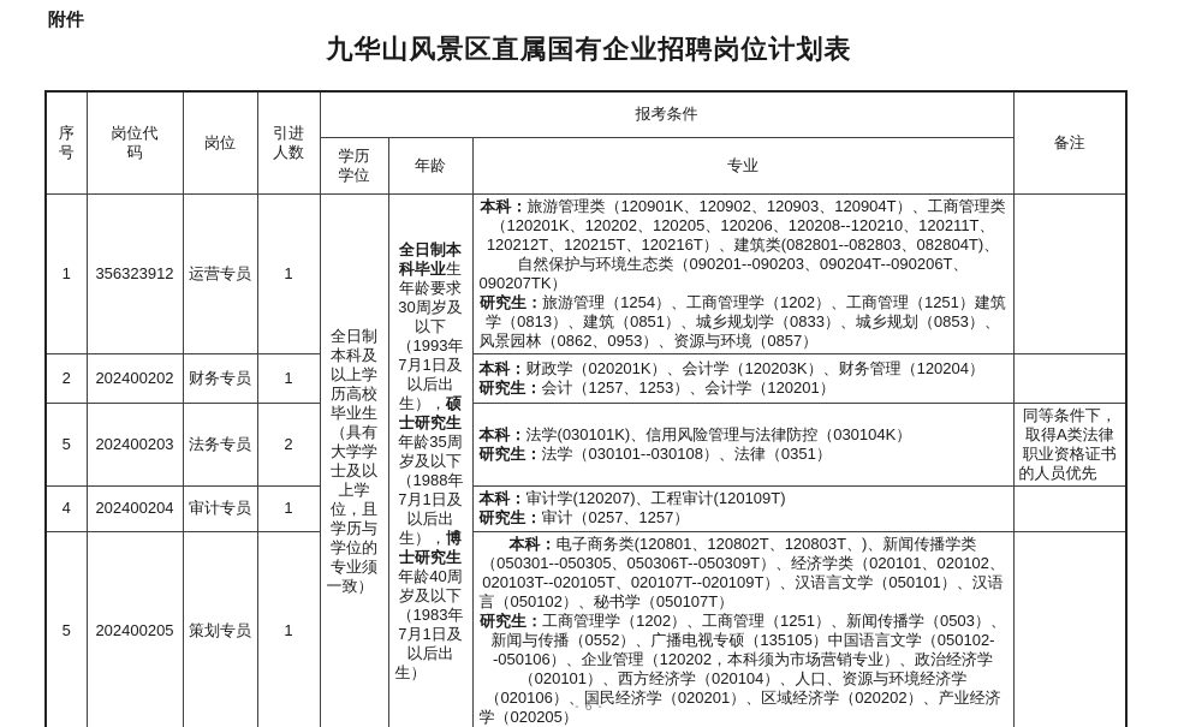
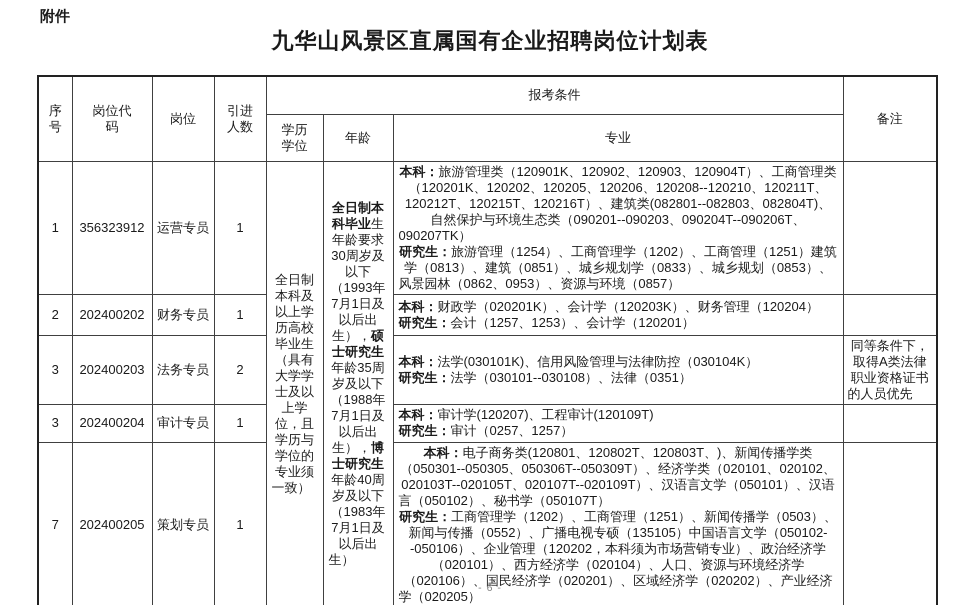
  附件
  九华山风景区直属国有企业招聘岗位计划表
  序 号	岗位代 码	岗位	引进 人数	报考条件	备注
  学历 学位	年龄	专业
  1	356323912	运营专员	1	全日制本科及以上学历高校毕业生（具有大学学士及以上学位，且学历与学位的专业须一致）	全日制本科毕业生年龄要求30周岁及以下（1993年7月1日及以后出生），硕士研究生年龄35周岁及以下（1988年7月1日及以后出生），博士研究生年龄40周岁及以下（1983年7月1日及以后出生）	本科：旅游管理类（120901K、120902、120903、120904T）、工商管理类（120201K、120202、120205、120206、120208--120210、120211T、120212T、120215T、120216T）、建筑类(082801--082803、082804T)、自然保护与环境生态类（090201--090203、090204T--090206T、090207TK） 研究生：旅游管理（1254）、工商管理学（1202）、工商管理（1251）建筑学（0813）、建筑（0851）、城乡规划学（0833）、城乡规划（0853）、风景园林（0862、0953）、资源与环境（0857）
  2	202400202	财务专员	1	本科：财政学（020201K）、会计学（120203K）、财务管理（120204） 研究生：会计（1257、1253）、会计学（120201）
- 5	202400203	法务专员	2	本科：法学(030101K)、信用风险管理与法律防控（030104K） 研究生：法学（030101--030108）、法律（0351）	同等条件下，取得A类法律职业资格证书的人员优先
+ 3	202400203	法务专员	2	本科：法学(030101K)、信用风险管理与法律防控（030104K） 研究生：法学（030101--030108）、法律（0351）	同等条件下，取得A类法律职业资格证书的人员优先
- 4	202400204	审计专员	1	本科：审计学(120207)、工程审计(120109T) 研究生：审计（0257、1257）
+ 3	202400204	审计专员	1	本科：审计学(120207)、工程审计(120109T) 研究生：审计（0257、1257）
- 5	202400205	策划专员	1	本科：电子商务类(120801、120802T、120803T、)、新闻传播学类（050301--050305、050306T--050309T）、经济学类（020101、020102、020103T--020105T、020107T--020109T）、汉语言文学（050101）、汉语言（050102）、秘书学（050107T） 研究生：工商管理学（1202）、工商管理（1251）、新闻传播学（0503）、新闻与传播（0552）、广播电视专硕（135105）中国语言文学（050102--050106）、企业管理（120202，本科须为市场营销专业）、政治经济学（020101）、西方经济学（020104）、人口、资源与环境经济学（020106）、国民经济学（020201）、区域经济学（020202）、产业经济学（020205）
+ 7	202400205	策划专员	1	本科：电子商务类(120801、120802T、120803T、)、新闻传播学类（050301--050305、050306T--050309T）、经济学类（020101、020102、020103T--020105T、020107T--020109T）、汉语言文学（050101）、汉语言（050102）、秘书学（050107T） 研究生：工商管理学（1202）、工商管理（1251）、新闻传播学（0503）、新闻与传播（0552）、广播电视专硕（135105）中国语言文学（050102--050106）、企业管理（120202，本科须为市场营销专业）、政治经济学（020101）、西方经济学（020104）、人口、资源与环境经济学（020106）、国民经济学（020201）、区域经济学（020202）、产业经济学（020205）
  - 6 -
